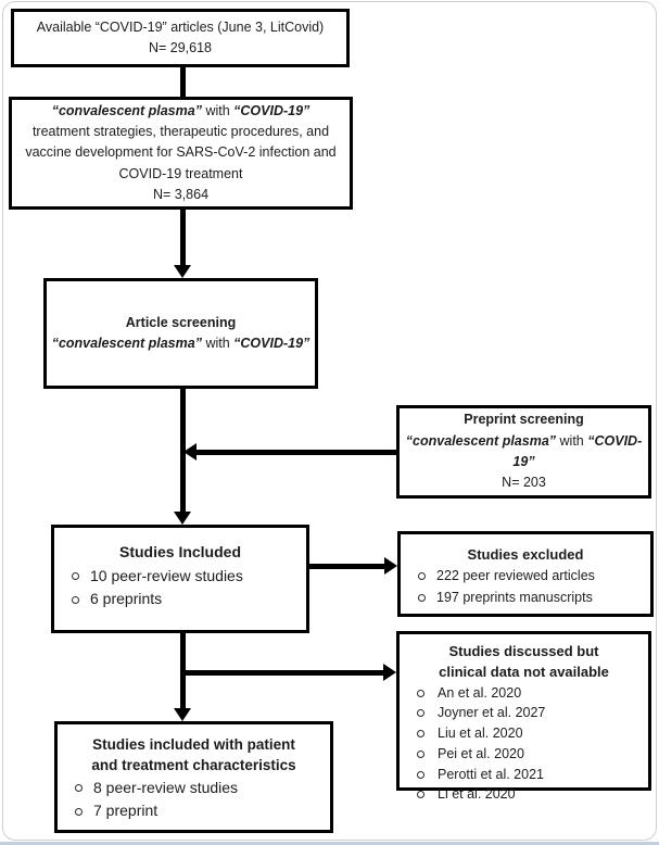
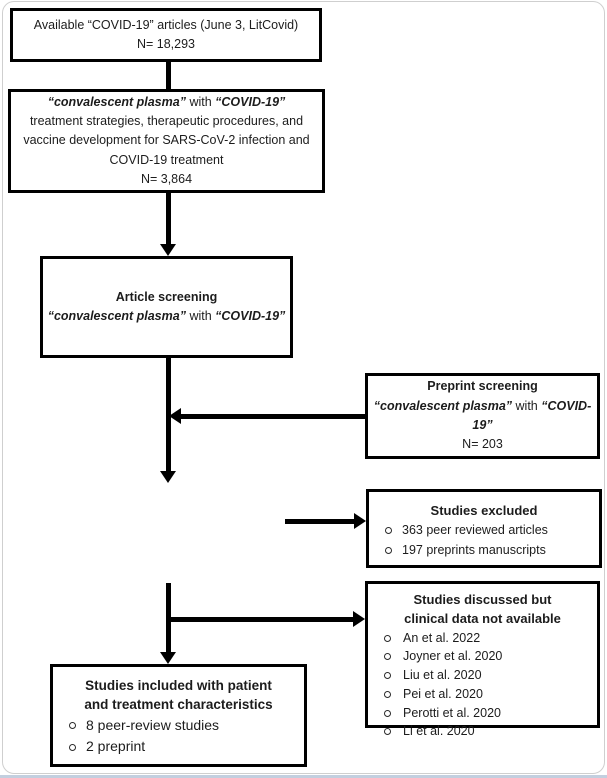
  Available “COVID-19” articles (June 3, LitCovid)
- N= 29,618
+ N= 18,293
  “convalescent plasma” with “COVID-19”
  treatment strategies, therapeutic procedures, and
  vaccine development for SARS-CoV-2 infection and
  COVID-19 treatment
  N= 3,864
  Article screening
  “convalescent plasma” with “COVID-19”
  Preprint screening
  “convalescent plasma” with “COVID-19”
  N= 203
- Studies Included
- 10 peer-review studies
- 6 preprints
  Studies excluded
- 222 peer reviewed articles
+ 363 peer reviewed articles
  197 preprints manuscripts
  Studies discussed but
  clinical data not available
- An et al. 2020
+ An et al. 2022
- Joyner et al. 2027
+ Joyner et al. 2020
  Liu et al. 2020
  Pei et al. 2020
- Perotti et al. 2021
+ Perotti et al. 2020
  Li et al. 2020
  Studies included with patient
  and treatment characteristics
  8 peer-review studies
- 7 preprint
+ 2 preprint
